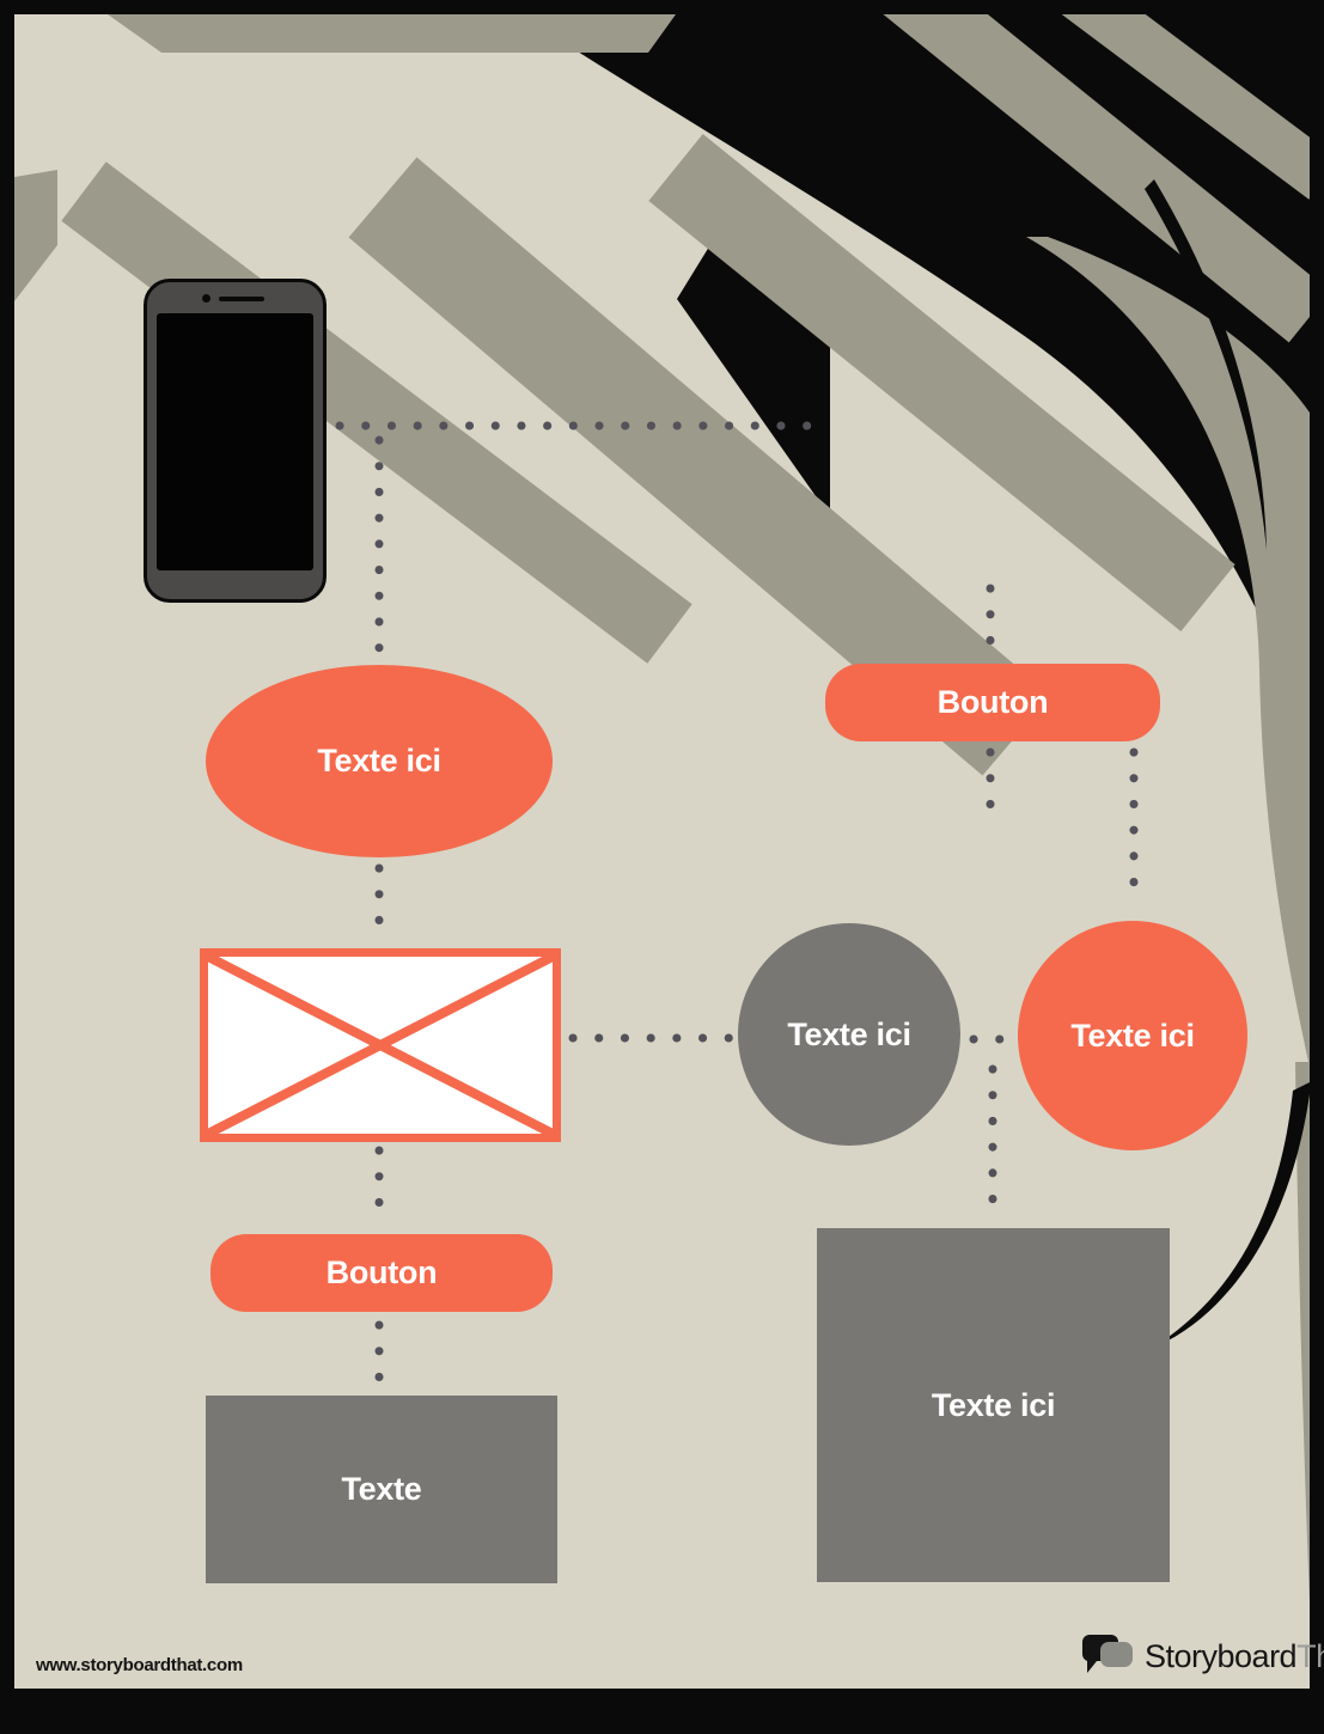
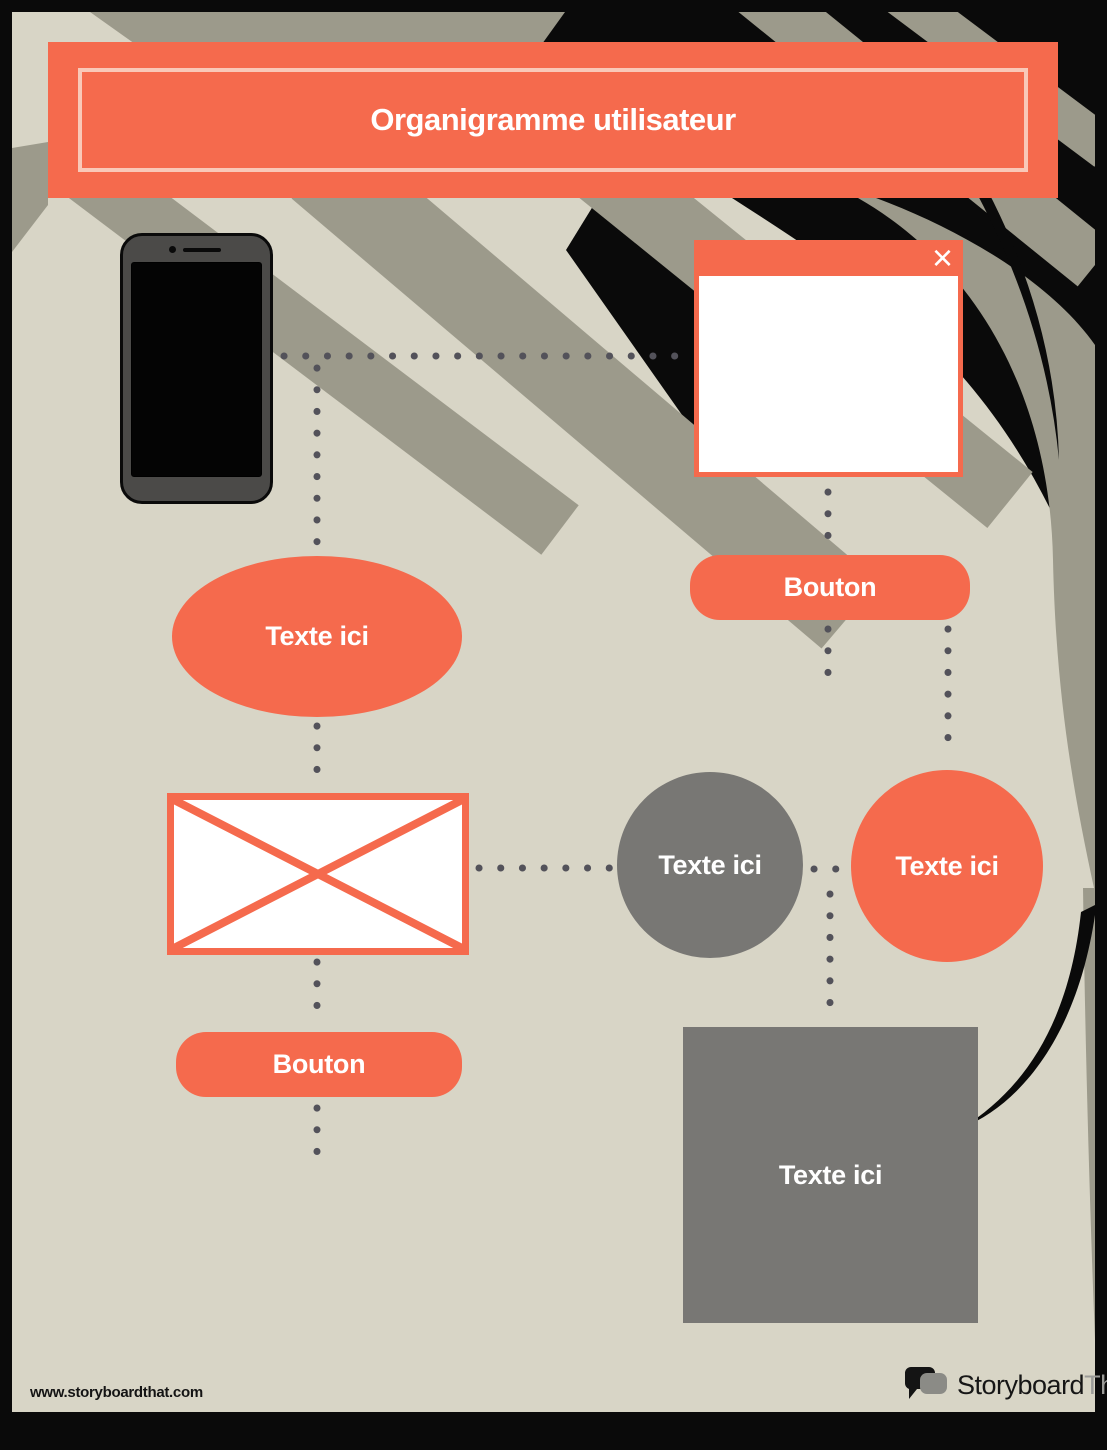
+ Organigramme utilisateur
+ ×
  Texte ici
  Bouton
  Texte ici
  Texte ici
  Bouton
- Texte
  Texte ici
  www.storyboardthat.com
  Storyboard
